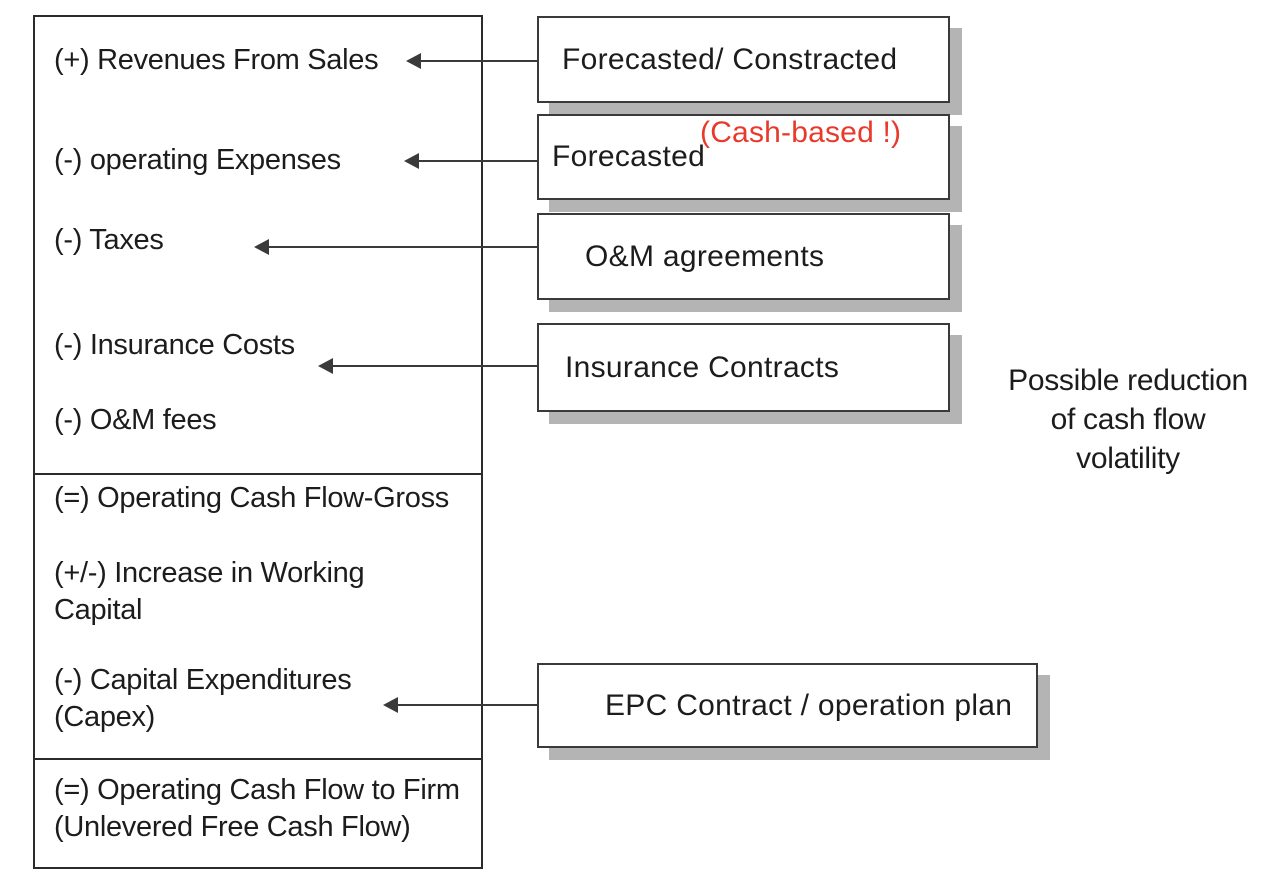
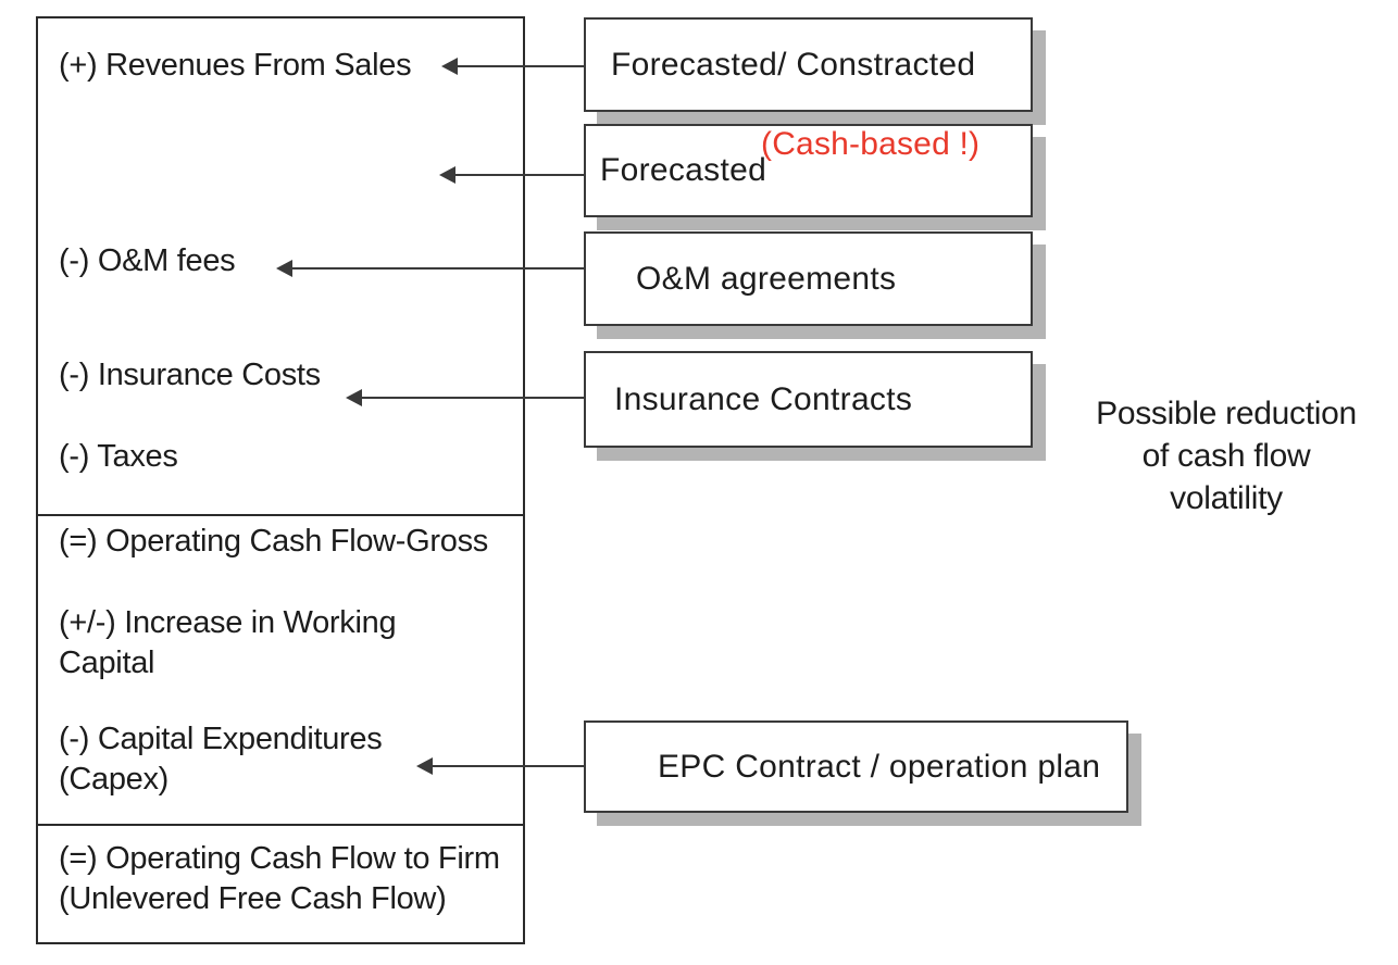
  (+) Revenues From Sales
- (-) operating Expenses
- (-) Taxes
+ (-) O&M fees
  (-) Insurance Costs
- (-) O&M fees
+ (-) Taxes
  (=) Operating Cash Flow-Gross
  (+/-) Increase in Working
  Capital
  (-) Capital Expenditures
  (Capex)
  (=) Operating Cash Flow to Firm
  (Unlevered Free Cash Flow)
  Forecasted/ Constracted
  Forecasted
  O&M agreements
  Insurance Contracts
  EPC Contract / operation plan
  (Cash-based !)
  Possible reduction
  of cash flow
  volatility
